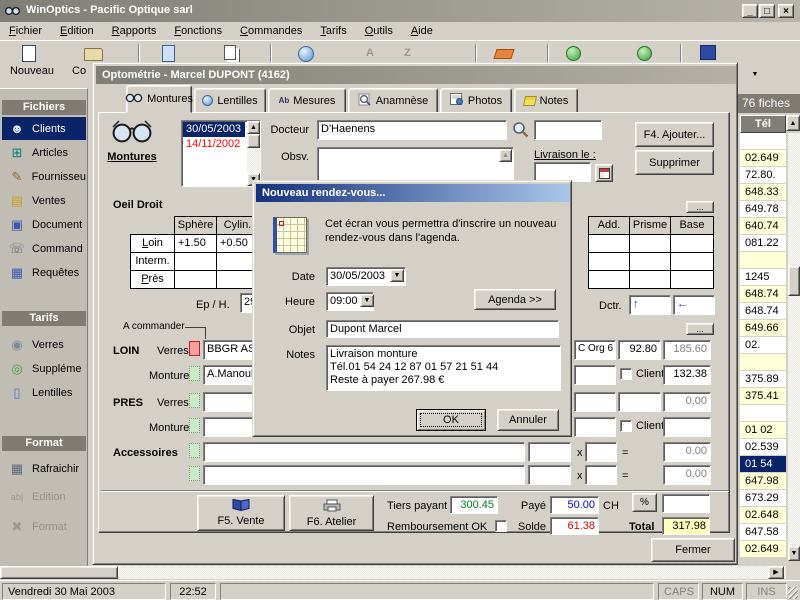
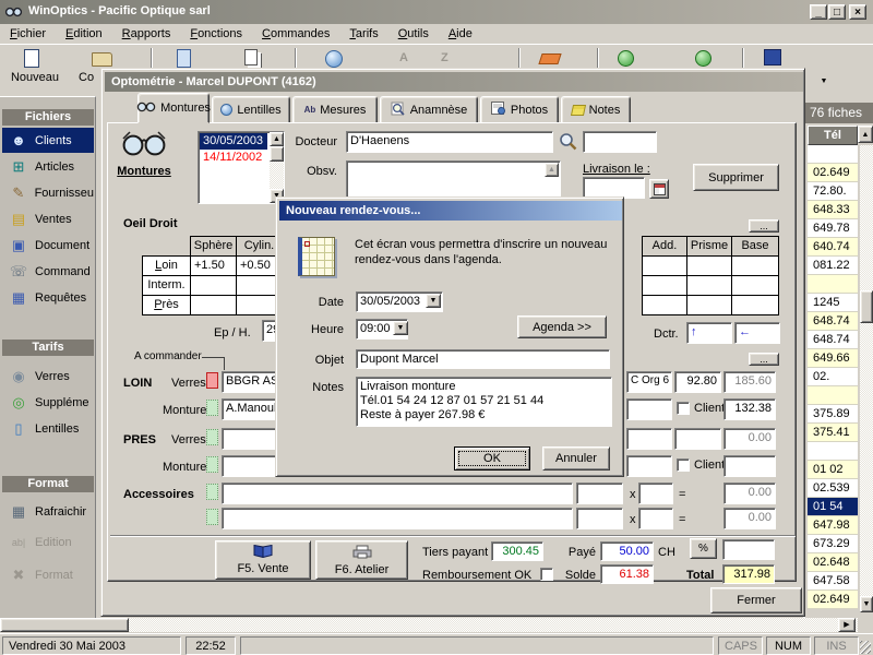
  WinOptics - Pacific Optique sarl
  _
  □
  ×
  Fichier
  Edition
  Rapports
  Fonctions
  Commandes
  Tarifs
  Outils
  Aide
  A
  Z
  Nouveau
  Co
  Fichiers
  ☻
  Clients
  ⊞
  Articles
  ✎
  Fournisseu
  ▤
  Ventes
  ▣
  Document
  ☏
  Command
  ▦
  Requêtes
  Tarifs
  ◉
  Verres
  ◎
  Suppléme
  ▯
  Lentilles
  Format
  ▦
  Rafraichir
  ab|
  Edition
  ✖
  Format
  76 fiches
  Tél
  02.649
  72.80.
  648.33
  649.78
  640.74
  081.22
  1245
  648.74
  648.74
  649.66
  02.
  375.89
  375.41
  01 02
  02.539
  01 54
  647.98
  673.29
  02.648
  647.58
  02.649
  Vendredi 30 Mai 2003
  22:52
  CAPS
  NUM
  INS
  Optométrie - Marcel DUPONT (4162)
  Montures
  Lentilles
  Ab
  Mesures
  Anamnèse
  Photos
  Notes
  Montures
  30/05/2003
  14/11/2002
  Docteur
  D'Haenens
  Obsv.
  Livraison le :
- F4. Ajouter...
  Supprimer
  Oeil Droit
  Sphère
  Cylin.
  Loin
  +1.50
  +0.50
  Interm.
  Près
  Ep / H.
  ...
  Add.
  Prisme
  Base
  Dctr.
  ↑
  ←
  ...
  A commander
  LOIN
  Verres
  BBGR A
  C Org 6
  92.80
  185.60
  Monture
  A.Manou
  Clien
  132.38
  PRES
  Verres
  0.00
  Monture
  Clien
  Accessoires
  x
  =
  0.00
  x
  =
  0.00
  F5. Vente
  F6. Atelier
  Tiers payant
  300.45
  Payé
  50.00
  CH
  %
  Remboursement OK
  Solde
  61.38
  Total
  317.98
  Fermer
  Nouveau rendez-vous...
  Cet écran vous permettra d'inscrire un nouveau
  rendez-vous dans l'agenda.
  Date
  30/05/2003
  Heure
  09:00
  Agenda >>
  Objet
  Dupont Marcel
  Notes
  Livraison monture
  Tél.01 54 24 12 87 01 57 21 51 44
  Reste à payer 267.98 €
  OK
  Annuler
